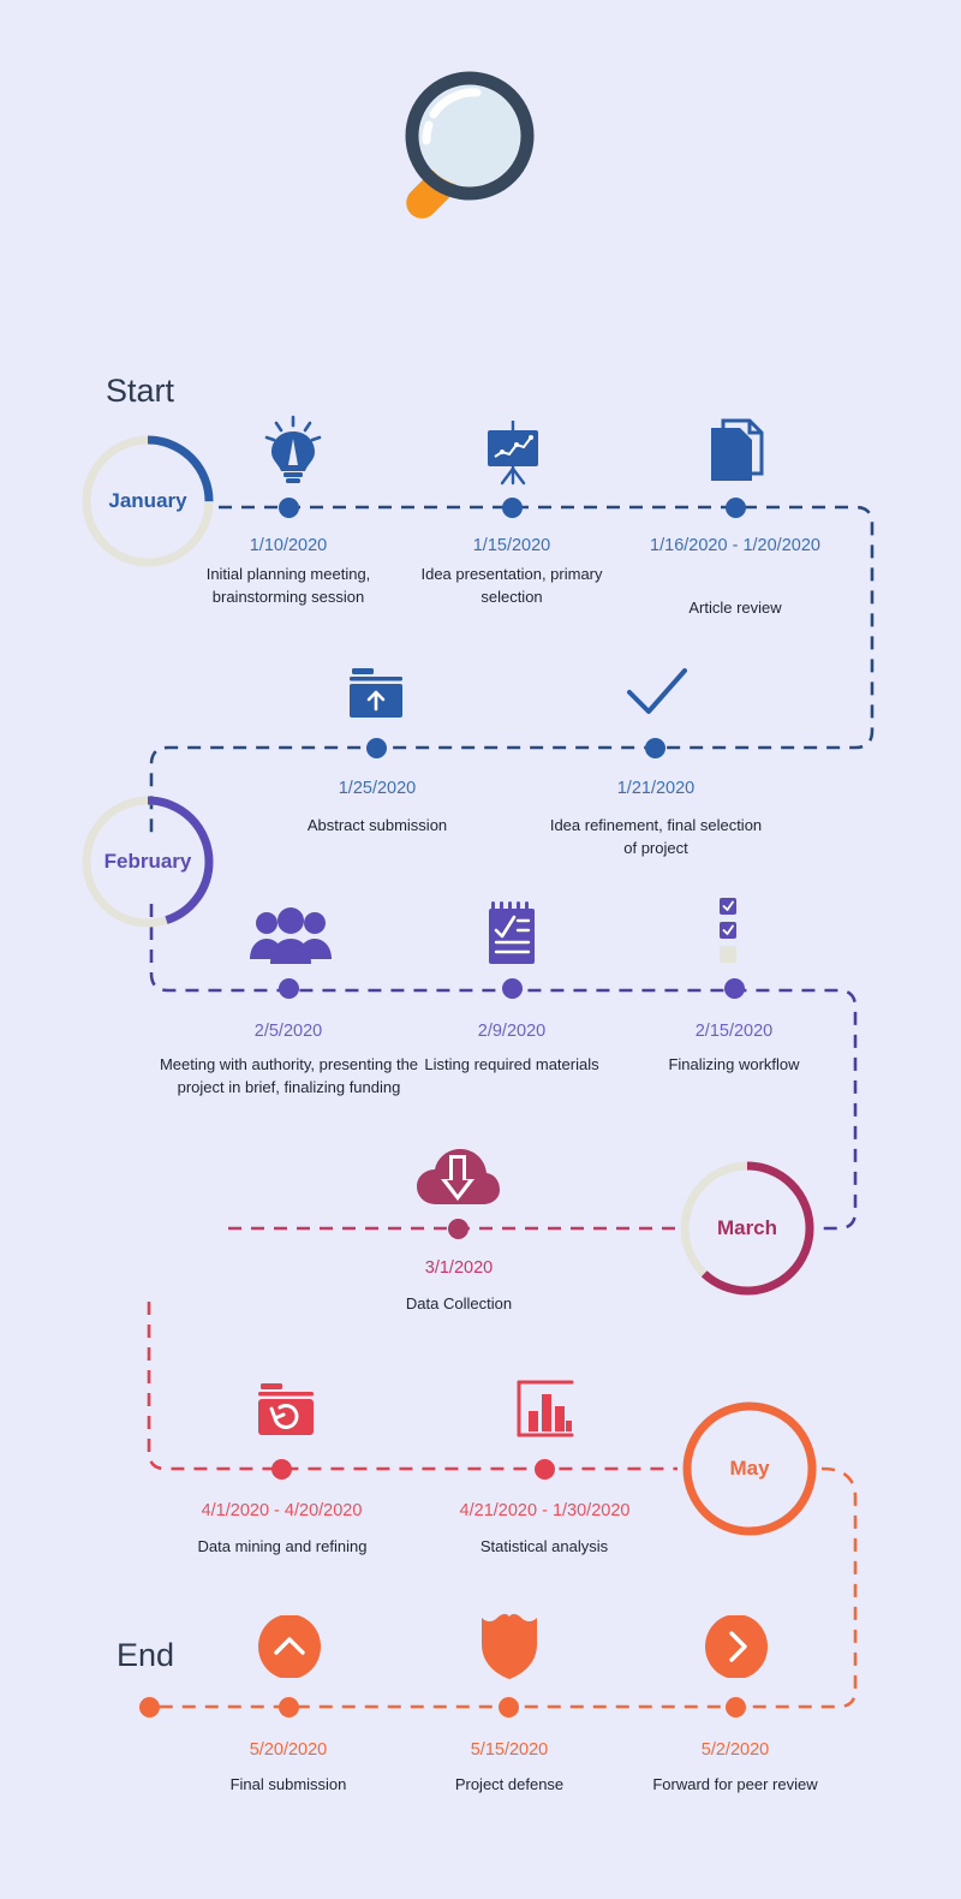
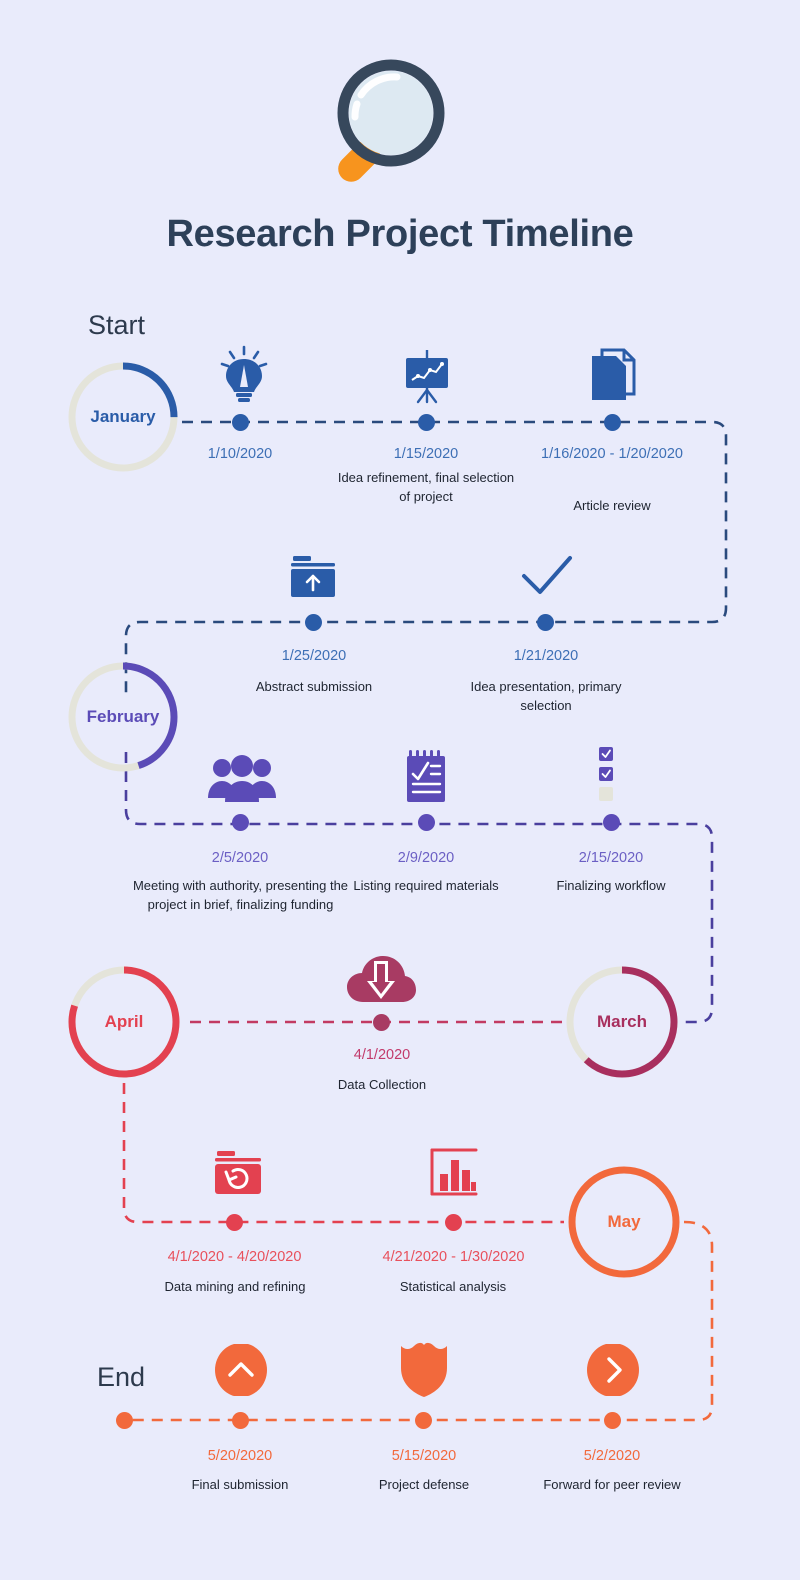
+ Research Project Timeline
  Start
  End
  January
  February
  March
+ April
  May
  1/10/2020
- Initial planning meeting, brainstorming session
  1/15/2020
- Idea presentation, primary selection
+ Idea refinement, final selection of project
  1/16/2020 - 1/20/2020
  Article review
  1/25/2020
  Abstract submission
  1/21/2020
- Idea refinement, final selection of project
+ Idea presentation, primary selection
  2/5/2020
  Meeting with authority, presenting the project in brief, finalizing funding
  2/9/2020
  Listing required materials
  2/15/2020
  Finalizing workflow
- 3/1/2020
+ 4/1/2020
  Data Collection
  4/1/2020 - 4/20/2020
  Data mining and refining
  4/21/2020 - 1/30/2020
  Statistical analysis
  5/20/2020
  Final submission
  5/15/2020
  Project defense
  5/2/2020
  Forward for peer review
